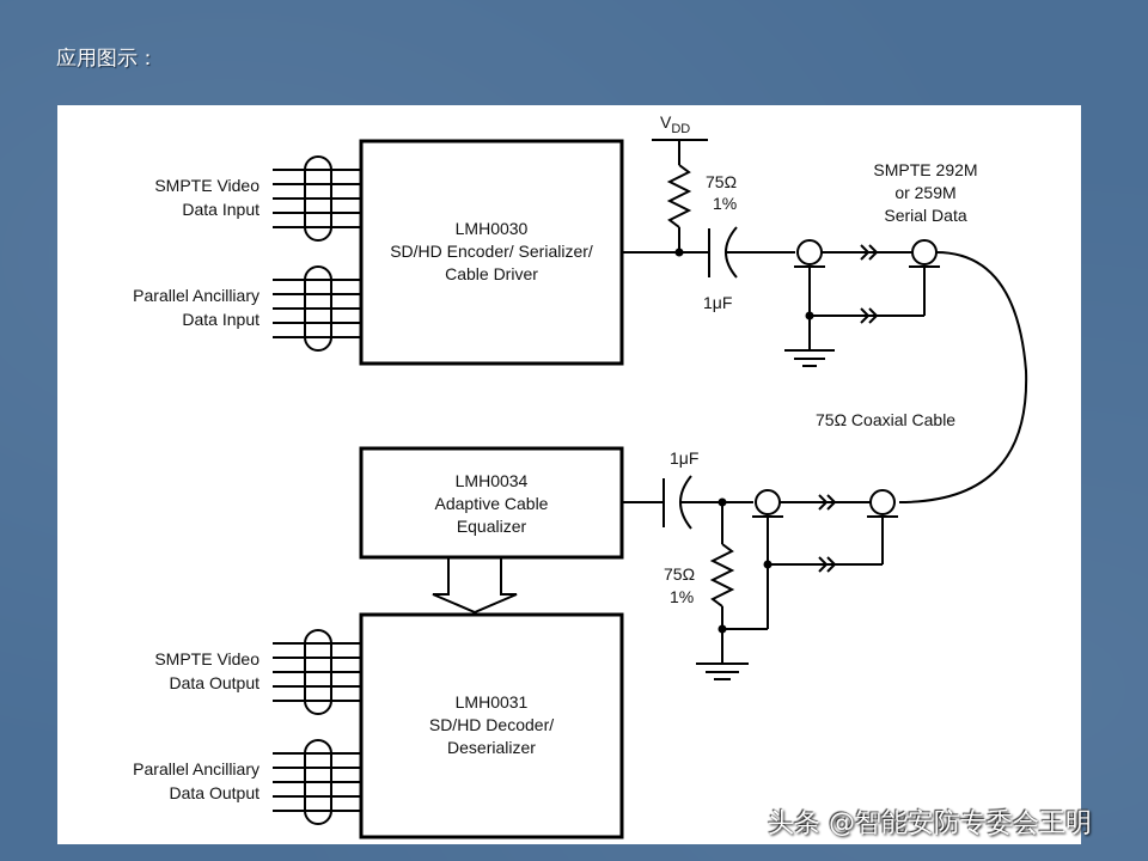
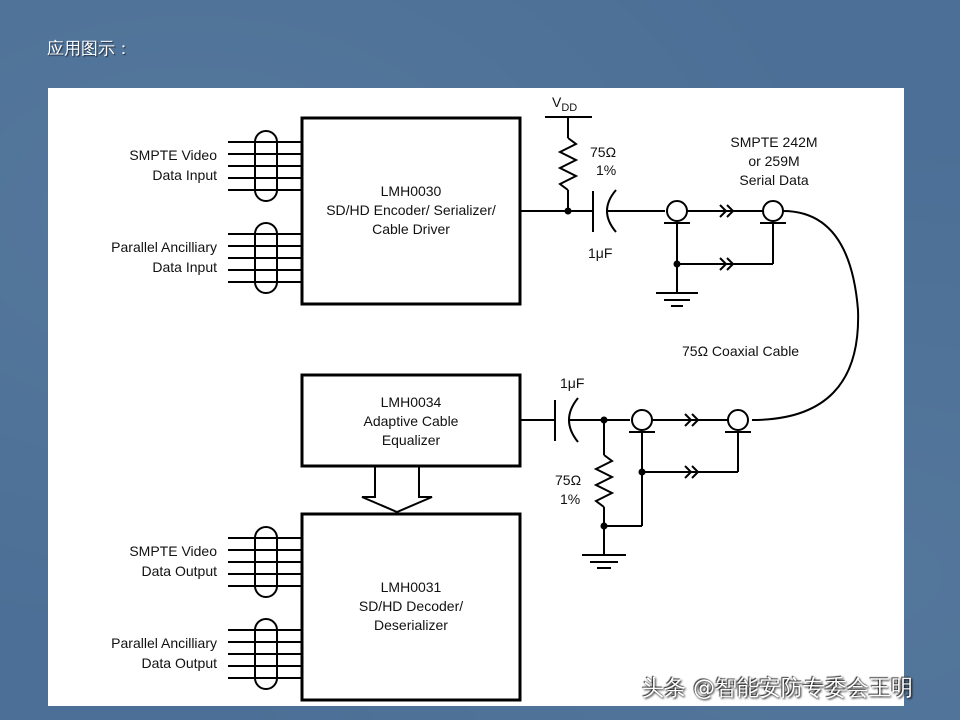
  应用图示：
  SMPTE Video
  Data Input
  Parallel Ancilliary
  Data Input
  LMH0030
  SD/HD Encoder/ Serializer/
  Cable Driver
  VDD
  75Ω
  1%
  1μF
- SMPTE 292M
+ SMPTE 242M
  or 259M
  Serial Data
  75Ω Coaxial Cable
  LMH0034
  Adaptive Cable
  Equalizer
  1μF
  75Ω
  1%
  LMH0031
  SD/HD Decoder/
  Deserializer
  SMPTE Video
  Data Output
  Parallel Ancilliary
  Data Output
  头条 @智能安防专委会王明
